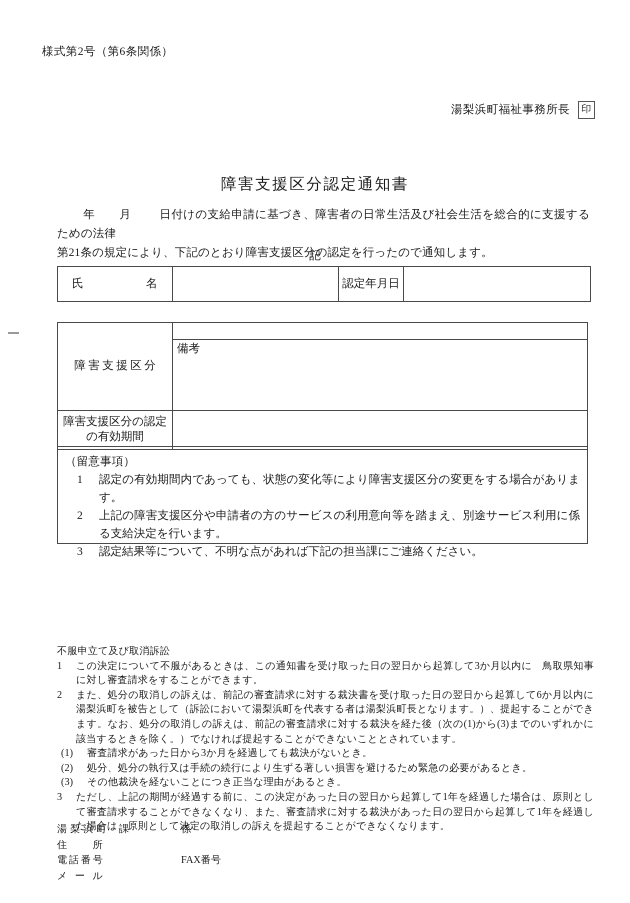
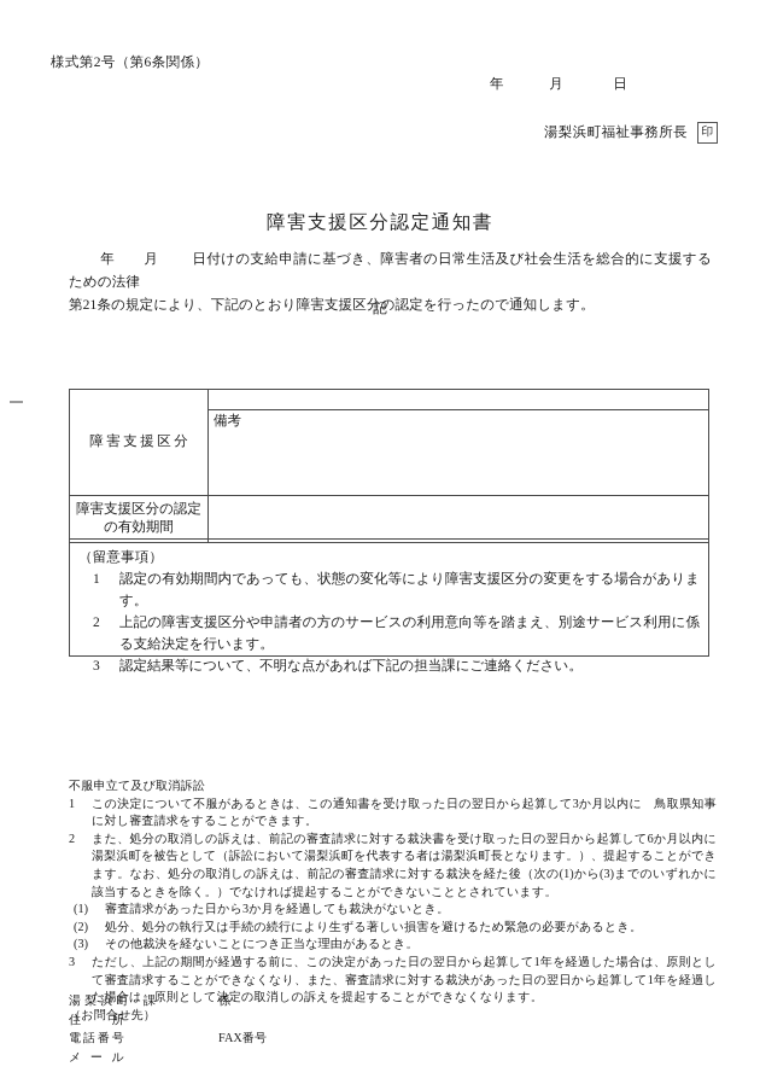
  様式第2号（第6条関係）
+ 年 月 日
  湯梨浜町福祉事務所長
  印
  障害支援区分認定通知書
  年 月 日付けの支給申請に基づき、障害者の日常生活及び社会生活を総合的に支援するための法律
  第21条の規定により、下記のとおり障害支援区分の認定を行ったので通知します。
  記
- 氏 名		認定年月日
  障害支援区分
  備考
  障害支援区分の認定の有効期間
  （留意事項）
  1
  認定の有効期間内であっても、状態の変化等により障害支援区分の変更をする場合があります。
  2
  上記の障害支援区分や申請者の方のサービスの利用意向等を踏まえ、別途サービス利用に係る支給決定を行います。
  3
  認定結果等について、不明な点があれば下記の担当課にご連絡ください。
  不服申立て及び取消訴訟
  1
  この決定について不服があるときは、この通知書を受け取った日の翌日から起算して3か月以内に 鳥取県知事に対し審査請求をすることができます。
  2
  また、処分の取消しの訴えは、前記の審査請求に対する裁決書を受け取った日の翌日から起算して6か月以内に湯梨浜町を被告として（訴訟において湯梨浜町を代表する者は湯梨浜町長となります。）、提起することができます。なお、処分の取消しの訴えは、前記の審査請求に対する裁決を経た後（次の(1)から(3)までのいずれかに該当するときを除く。）でなければ提起することができないこととされています。
  (1)
  審査請求があった日から3か月を経過しても裁決がないとき。
  (2)
  処分、処分の執行又は手続の続行により生ずる著しい損害を避けるため緊急の必要があるとき。
  (3)
  その他裁決を経ないことにつき正当な理由があるとき。
  3
  ただし、上記の期間が経過する前に、この決定があった日の翌日から起算して1年を経過した場合は、原則として審査請求することができなくなり、また、審査請求に対する裁決があった日の翌日から起算して1年を経過した場合は、原則として決定の取消しの訴えを提起することができなくなります。
+ （お問合せ先）
  湯梨浜町
  課
  係
  住 所
  電話番号
  FAX番号
  メール
